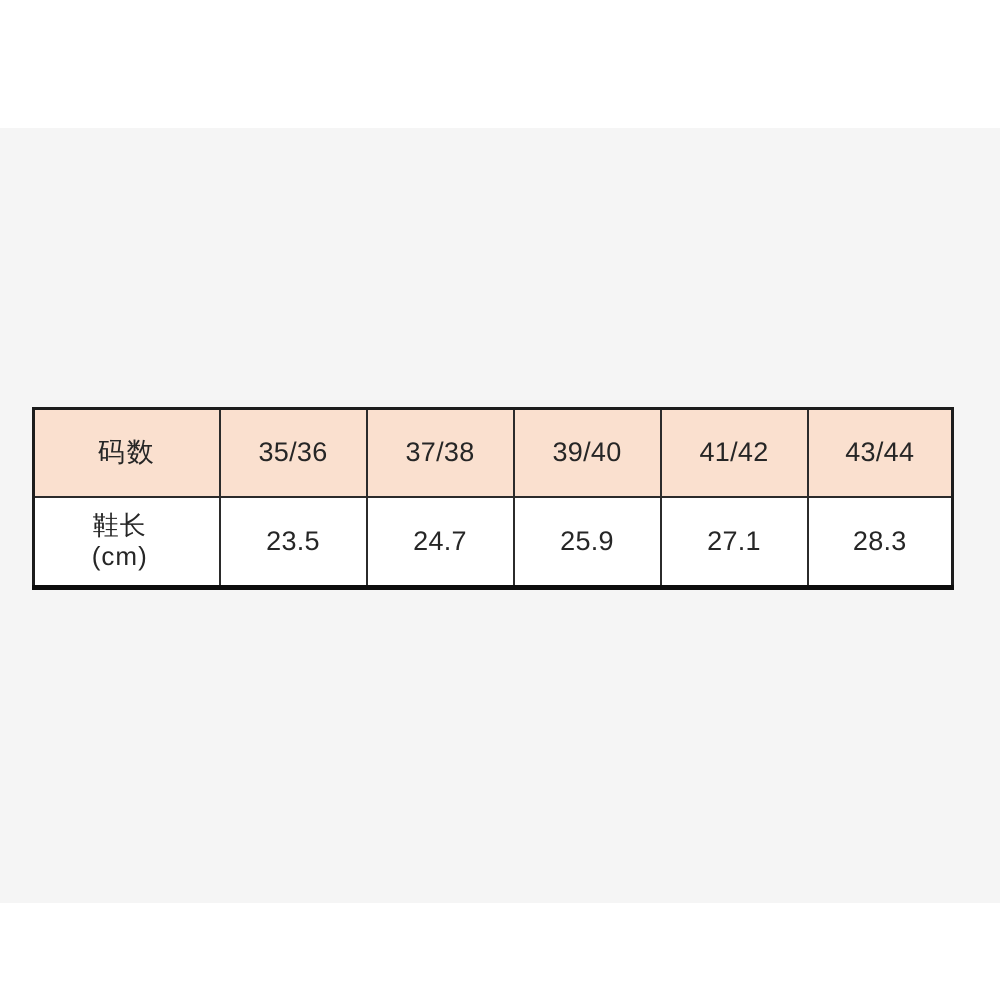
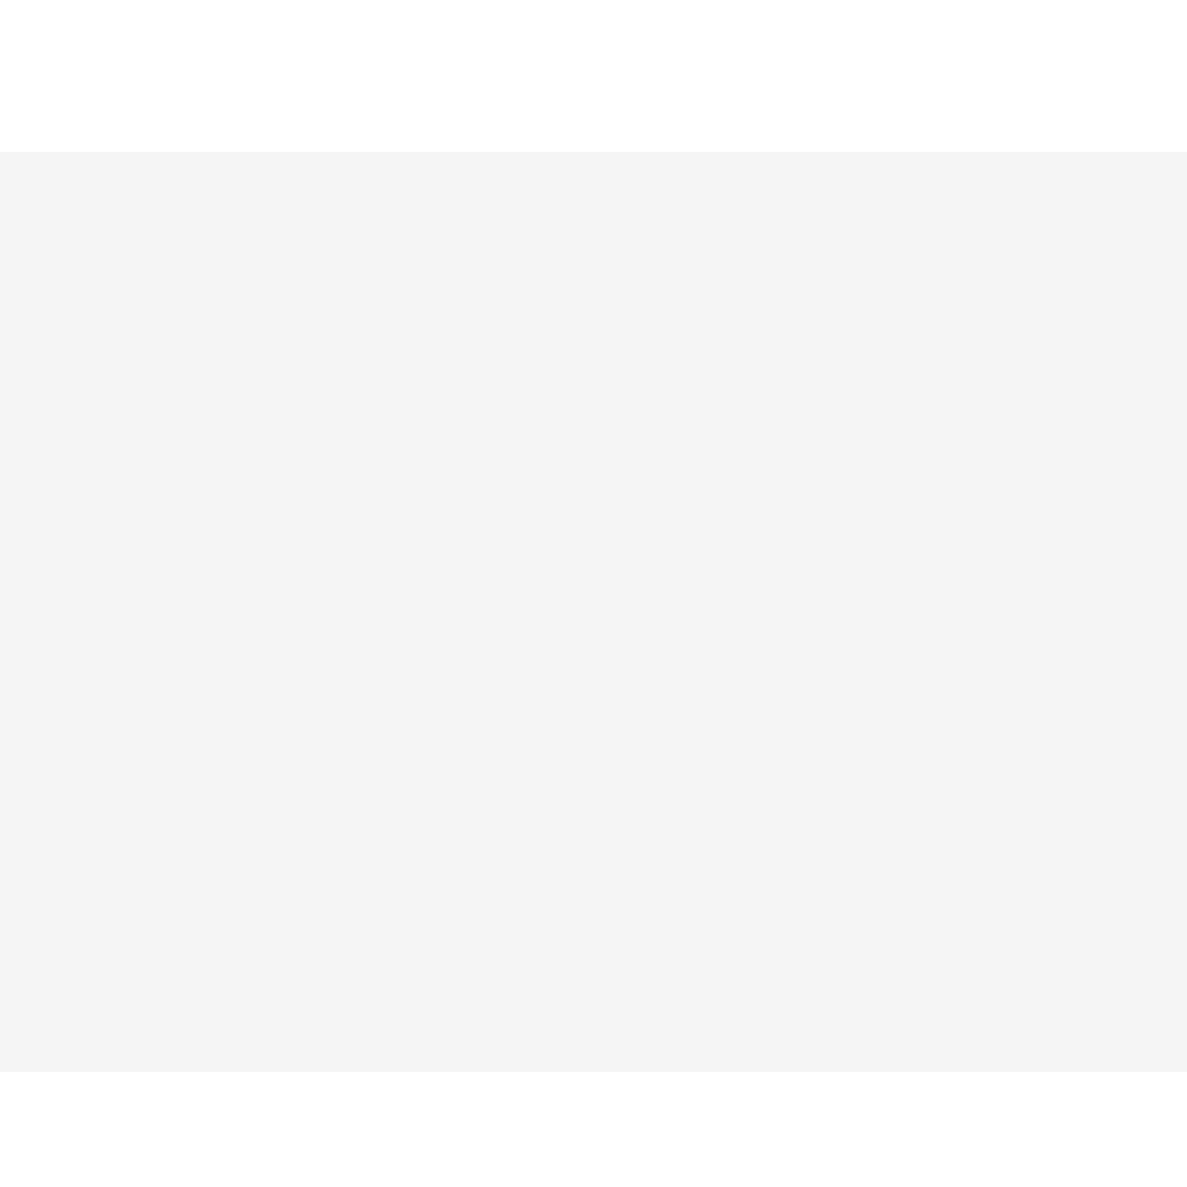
- 码数	35/36	37/38	39/40	41/42	43/44
- 鞋长 (cm)	23.5	24.7	25.9	27.1	28.3
